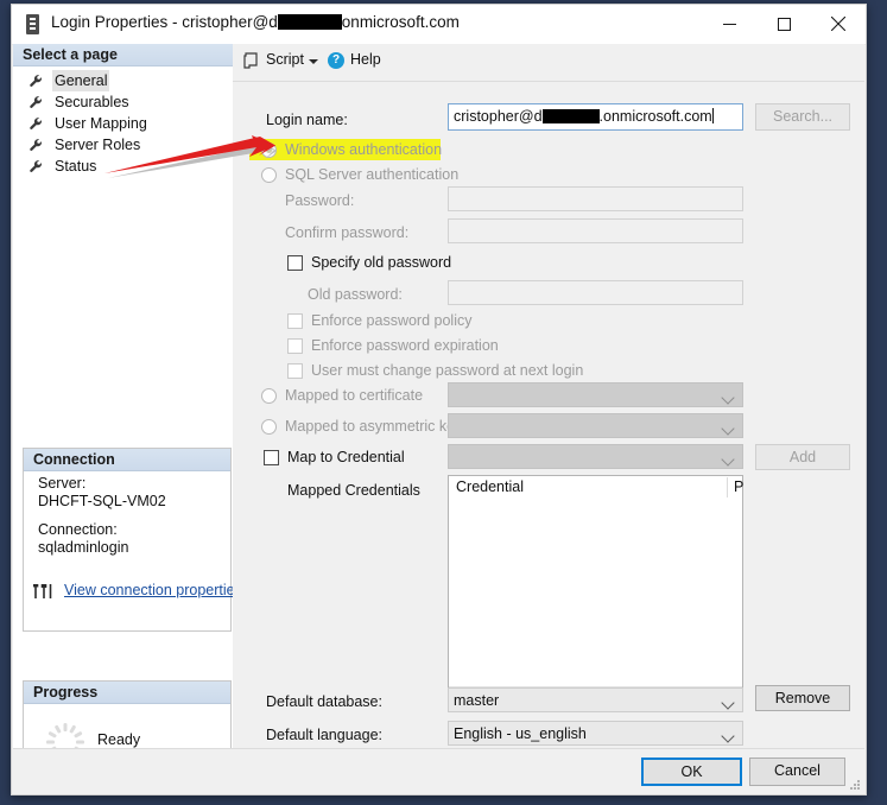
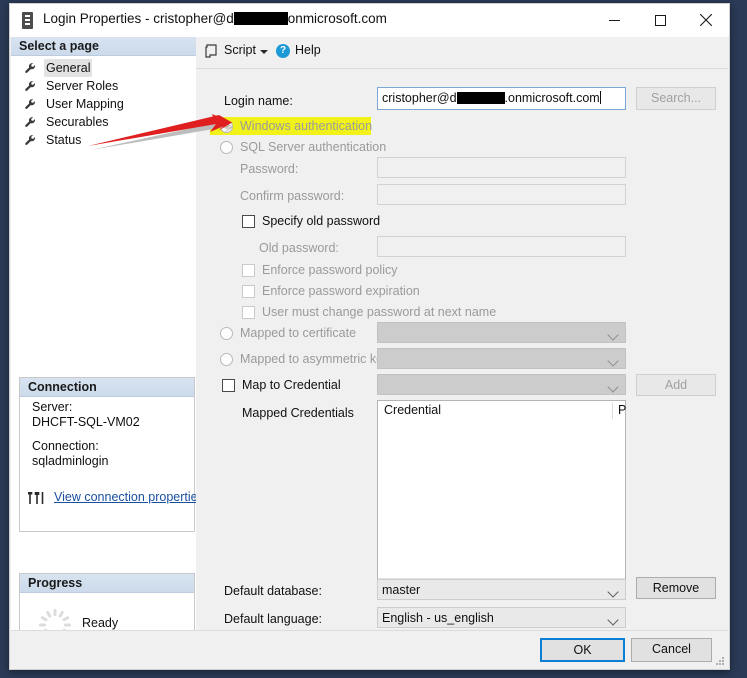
  Login Properties - cristopher@d onmicrosoft.com
  Select a page
  General
- Securables
+ Server Roles
  User Mapping
- Server Roles
+ Securables
  Status
  Connection
  Server:
  DHCFT-SQL-VM02
  Connection:
  sqladminlogin
  View connection propertie
  Progress
  Ready
  Script
  ?
  Help
  Login name:
  cristopher@d .onmicrosoft.com
  Search...
  Windows authentication
  SQL Server authentication
  Password:
  Confirm password:
  Specify old password
  Old password:
  Enforce password policy
  Enforce password expiration
- User must change password at next login
+ User must change password at next name
  Mapped to certificate
  Mapped to asymmetric k
  Map to Credential
  Add
  Mapped Credentials
  Credential
  P
  Remove
  Default database:
  master
  Default language:
  English - us_english
  OK
  Cancel
